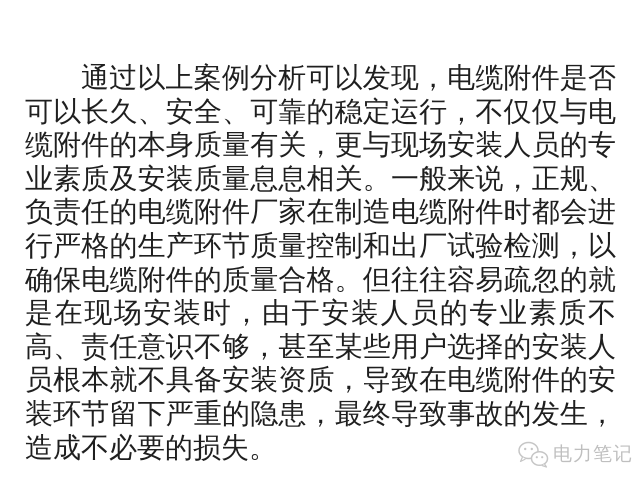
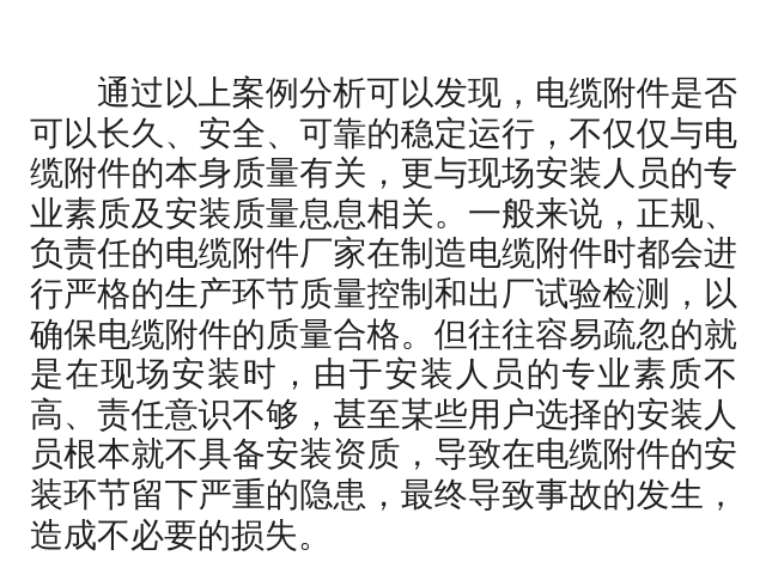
  通过以上案例分析可以发现，电缆附件是否可以长久、安全、可靠的稳定运行，不仅仅与电缆附件的本身质量有关，更与现场安装人员的专业素质及安装质量息息相关。一般来说，正规、负责任的电缆附件厂家在制造电缆附件时都会进行严格的生产环节质量控制和出厂试验检测，以确保电缆附件的质量合格。但往往容易疏忽的就是在现场安装时，由于安装人员的专业素质不高、责任意识不够，甚至某些用户选择的安装人员根本就不具备安装资质，导致在电缆附件的安装环节留下严重的隐患，最终导致事故的发生，造成不必要的损失。
- 电力笔记
